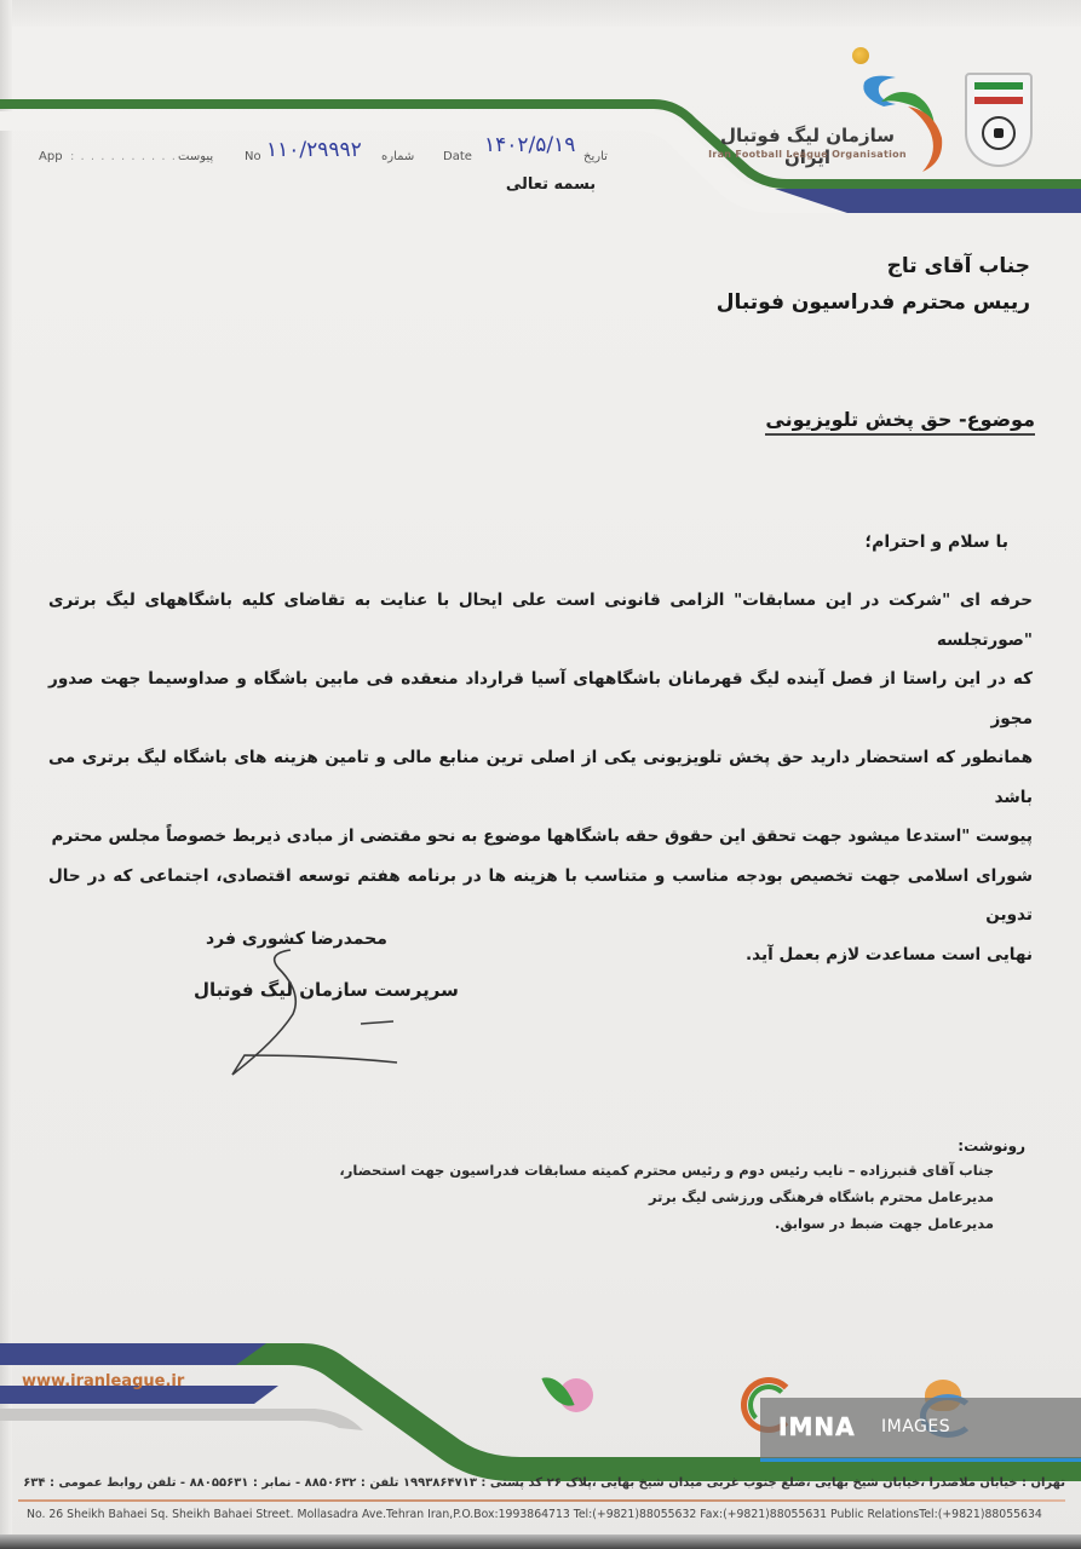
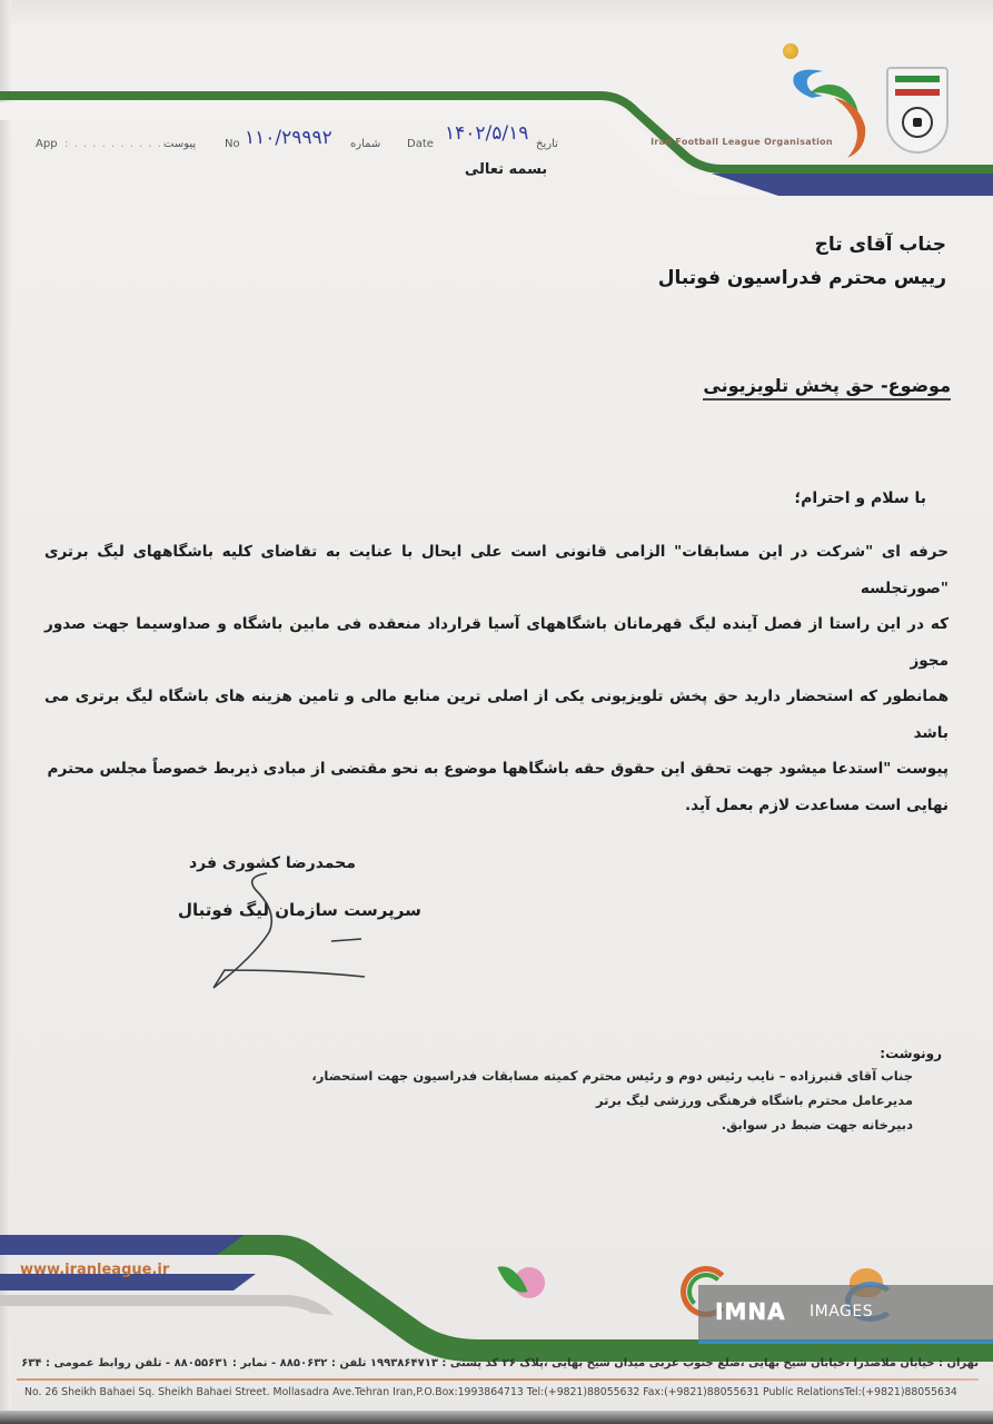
- سازمان لیگ فوتبال ایران
  Iran Football League Organisation
  App
  : . . . . . . . . . . . . .
  پیوست
  No
  ۱۱۰/۲۹۹۹۲
  شماره
  Date
  ۱۴۰۲/۵/۱۹
  تاریخ
  بسمه تعالی
  جناب آقای تاج
  رییس محترم فدراسیون فوتبال
  موضوع- حق پخش تلویزیونی
  با سلام و احترام؛
  حرفه ای "شرکت در این مسابقات" الزامی قانونی است علی ایحال با عنایت به تقاضای کلیه باشگاههای لیگ برتری "صورتجلسه
  که در این راستا از فصل آینده لیگ قهرمانان باشگاههای آسیا قرارداد منعقده فی مابین باشگاه و صداوسیما جهت صدور مجوز
  همانطور که استحضار دارید حق پخش تلویزیونی یکی از اصلی ترین منابع مالی و تامین هزینه های باشگاه لیگ برتری می باشد
  پیوست "استدعا میشود جهت تحقق این حقوق حقه باشگاهها موضوع به نحو مقتضی از مبادی ذیربط خصوصاً مجلس محترم
- شورای اسلامی جهت تخصیص بودجه مناسب و متناسب با هزینه ها در برنامه هفتم توسعه اقتصادی، اجتماعی که در حال تدوین
  نهایی است مساعدت لازم بعمل آید.
  محمدرضا کشوری فرد
  سرپرست سازمان لیگ فوتبال
  رونوشت:
  جناب آقای قنبرزاده – نایب رئیس دوم و رئیس محترم کمیته مسابقات فدراسیون جهت استحضار،
  مدیرعامل محترم باشگاه فرهنگی ورزشی لیگ برتر
- مدیرعامل جهت ضبط در سوابق.
+ دبیرخانه جهت ضبط در سوابق.
  www.iranleague.ir
  IMNA
  IMAGES
  تهران : خیابان ملاصدرا ،خیابان شیخ بهایی ،ضلع جنوب غربی میدان شیخ بهایی ،پلاک ۲۶ کد پستی : ۱۹۹۳۸۶۴۷۱۳ تلفن : ۸۸۵۰۶۳۲ - نمابر : ۸۸۰۵۵۶۳۱ - تلفن روابط عمومی : ۶۳۴
  No. 26 Sheikh Bahaei Sq. Sheikh Bahaei Street. Mollasadra Ave.Tehran Iran,P.O.Box:1993864713 Tel:(+9821)88055632 Fax:(+9821)88055631 Public RelationsTel:(+9821)88055634
